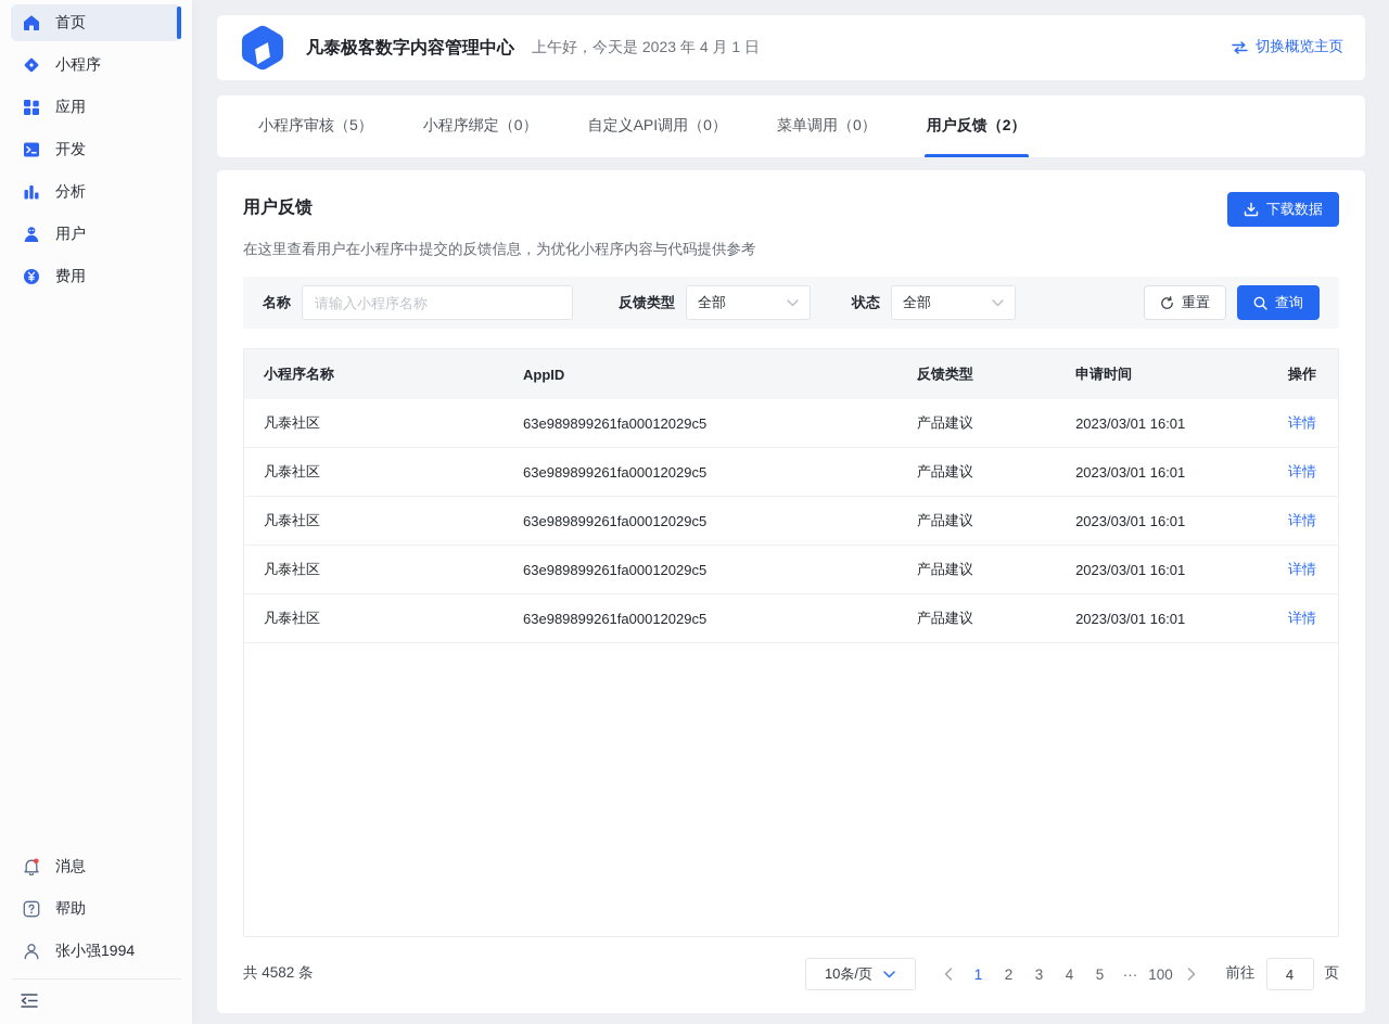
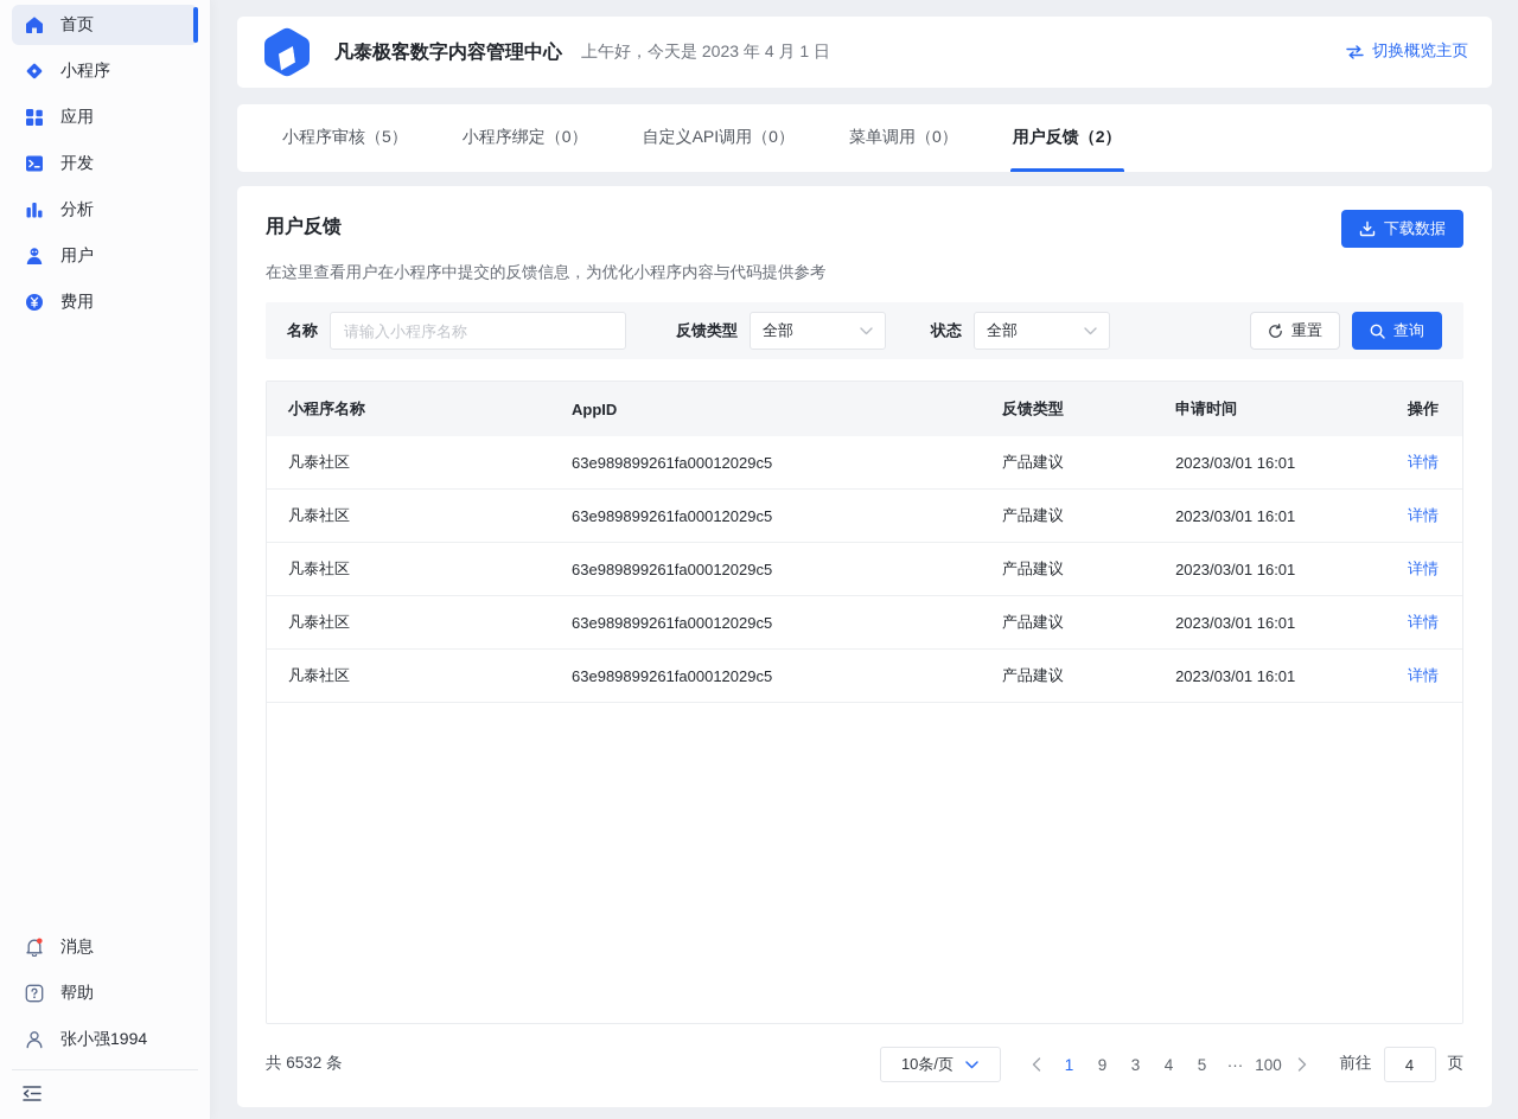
  首页
  小程序
  应用
  开发
  分析
  用户
  费用
  消息
  帮助
  张小强1994
  凡泰极客数字内容管理中心
  上午好，今天是 2023 年 4 月 1 日
  切换概览主页
  小程序审核（5）
  小程序绑定（0）
  自定义API调用（0）
  菜单调用（0）
  用户反馈（2）
  用户反馈
  下载数据
  在这里查看用户在小程序中提交的反馈信息，为优化小程序内容与代码提供参考
  名称
  请输入小程序名称
  反馈类型
  全部
  状态
  全部
  重置
  查询
  小程序名称
  AppID
  反馈类型
  申请时间
  操作
  凡泰社区
  63e989899261fa00012029c5
  产品建议
  2023/03/01 16:01
  详情
  凡泰社区
  63e989899261fa00012029c5
  产品建议
  2023/03/01 16:01
  详情
  凡泰社区
  63e989899261fa00012029c5
  产品建议
  2023/03/01 16:01
  详情
  凡泰社区
  63e989899261fa00012029c5
  产品建议
  2023/03/01 16:01
  详情
  凡泰社区
  63e989899261fa00012029c5
  产品建议
  2023/03/01 16:01
  详情
- 共 4582 条
+ 共 6532 条
  10条/页
  1
- 2
+ 9
  3
  4
  5
  ···
  100
  前往
  4
  页
